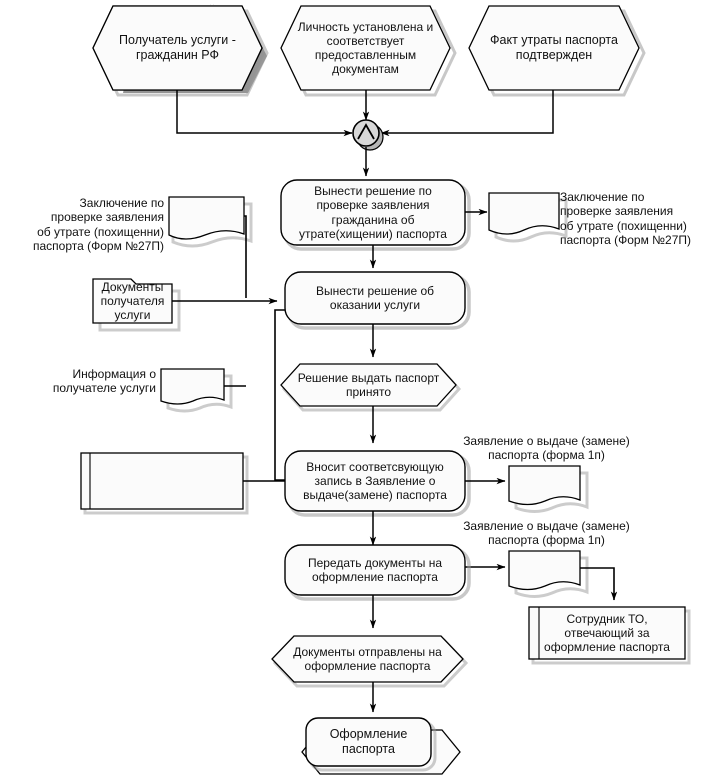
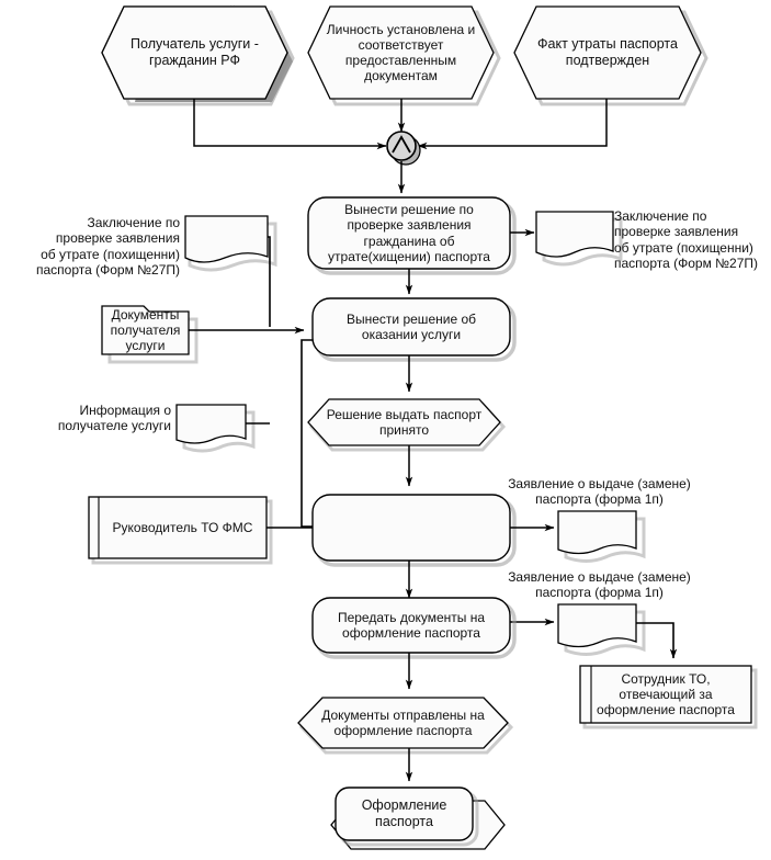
  Получатель услуги -
  гражданин РФ
  Личность установлена и
  соответствует
  предоставленным
  документам
  Факт утраты паспорта
  подтвержден
  Вынести решение по
  проверке заявления
  гражданина об
  утрате(хищении) паспорта
  Вынести решение об
  оказании услуги
  Решение выдать паспорт
  принято
- Вносит соответсвующую
- запись в Заявление о
- выдаче(замене) паспорта
  Передать документы на
  оформление паспорта
  Документы отправлены на
  оформление паспорта
  Оформление
  паспорта
  Документы
  получателя
  услуги
+ Руководитель ТО ФМС
  Сотрудник ТО,
  отвечающий за
  оформление паспорта
  Заключение по
  проверке заявления
  об утрате (похищенни)
  паспорта (Форм №27П)
  Заключение по
  проверке заявления
  об утрате (похищенни)
  паспорта (Форм №27П)
  Информация о
  получателе услуги
  Заявление о выдаче (замене)
  паспорта (форма 1п)
  Заявление о выдаче (замене)
  паспорта (форма 1п)
